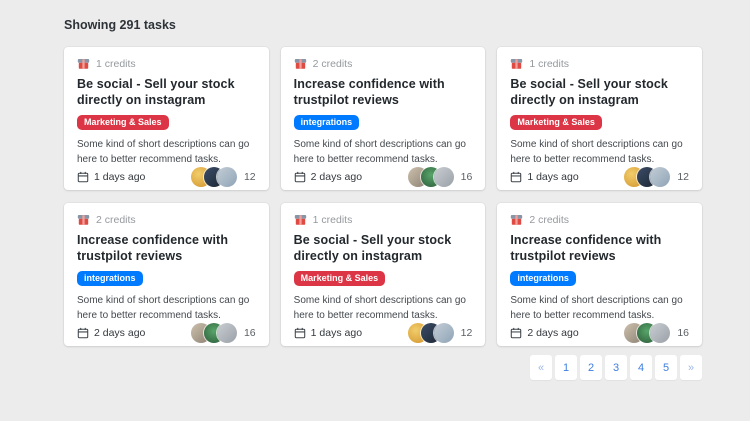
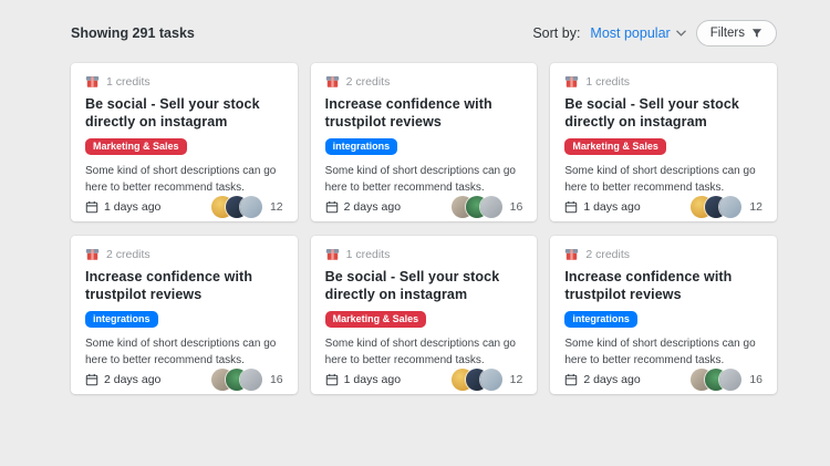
  Showing 291 tasks
+ Sort by:
+ Most popular
+ Filters
  1 credits
  Be social - Sell your stock directly on instagram
  Marketing & Sales
  Some kind of short descriptions can go here to better recommend tasks.
  1 days ago
  12
  2 credits
  Increase confidence with trustpilot reviews
  integrations
  Some kind of short descriptions can go here to better recommend tasks.
  2 days ago
  16
  1 credits
  Be social - Sell your stock directly on instagram
  Marketing & Sales
  Some kind of short descriptions can go here to better recommend tasks.
  1 days ago
  12
  2 credits
  Increase confidence with trustpilot reviews
  integrations
  Some kind of short descriptions can go here to better recommend tasks.
  2 days ago
  16
  1 credits
  Be social - Sell your stock directly on instagram
  Marketing & Sales
  Some kind of short descriptions can go here to better recommend tasks.
  1 days ago
  12
  2 credits
  Increase confidence with trustpilot reviews
  integrations
  Some kind of short descriptions can go here to better recommend tasks.
  2 days ago
  16
- «
- 1
- 2
- 3
- 4
- 5
- »
